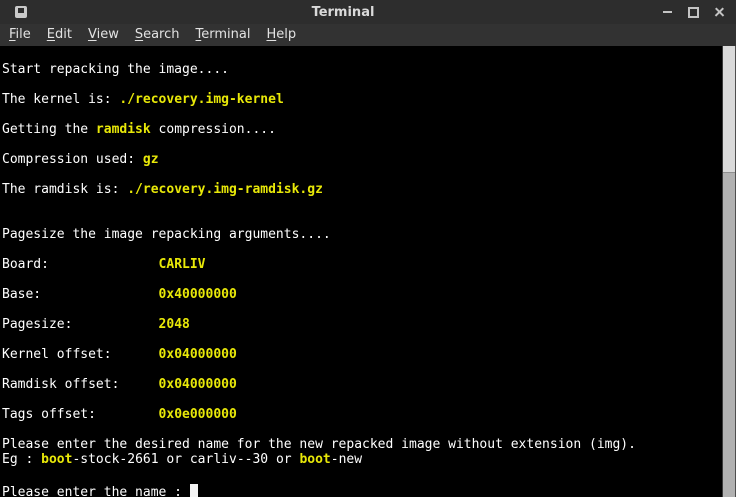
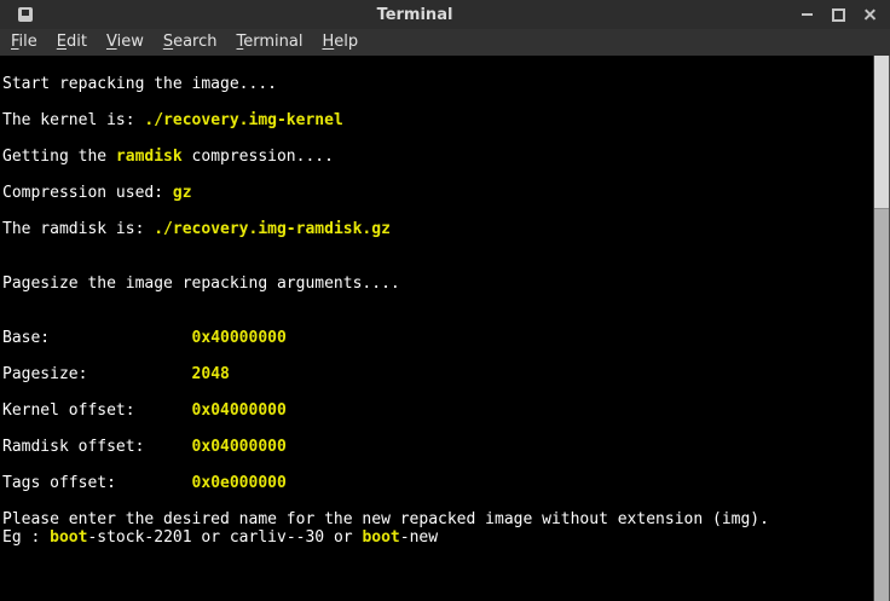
  Terminal
  File
  Edit
  View
  Search
  Terminal
  Help
  Start repacking the image....
  The kernel is: ./recovery.img-kernel
  Getting the ramdisk compression....
  Compression used: gz
  The ramdisk is: ./recovery.img-ramdisk.gz
  Pagesize the image repacking arguments....
- Board: CARLIV
  Base: 0x40000000
  Pagesize: 2048
  Kernel offset: 0x04000000
  Ramdisk offset: 0x04000000
  Tags offset: 0x0e000000
  Please enter the desired name for the new repacked image without extension (img).
- Eg : boot-stock-2661 or carliv--30 or boot-new
+ Eg : boot-stock-2201 or carliv--30 or boot-new
- Please enter the name :
